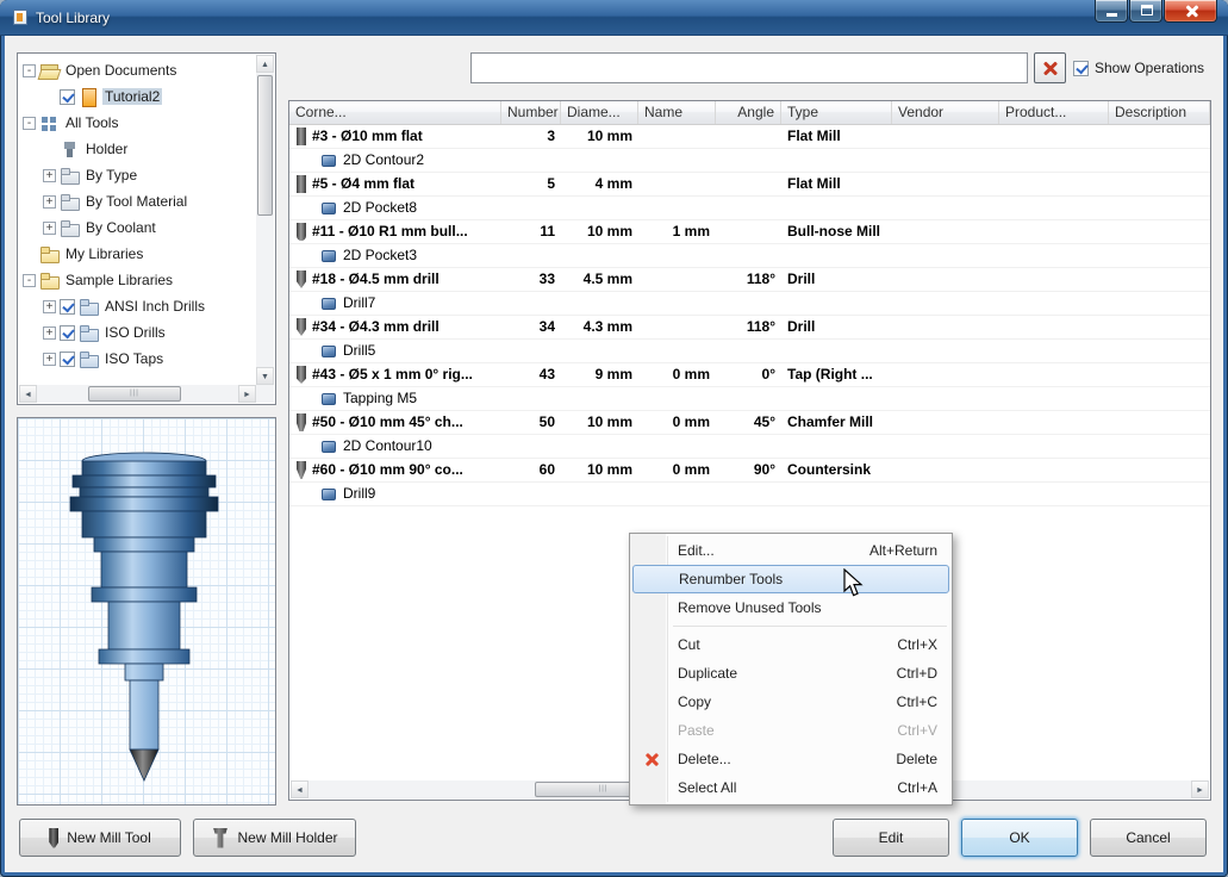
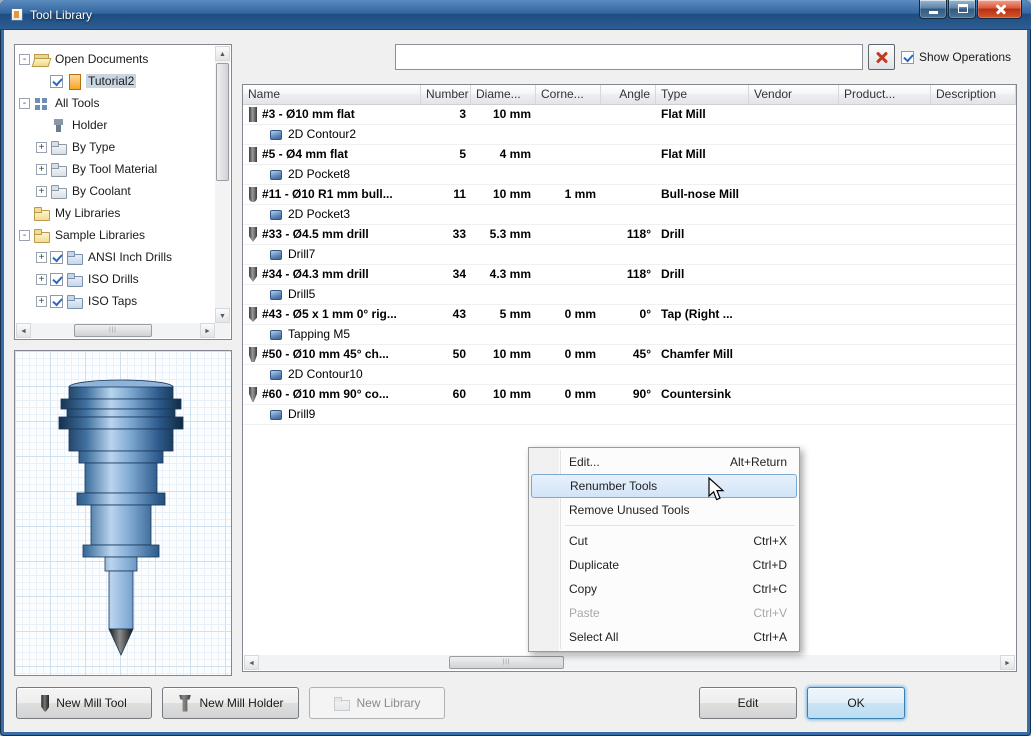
  Tool Library
  -
  Open Documents
  Tutorial2
  -
  All Tools
  Holder
  +
  By Type
  +
  By Tool Material
  +
  By Coolant
  My Libraries
  -
  Sample Libraries
  +
  ANSI Inch Drills
  +
  ISO Drills
  +
  ISO Taps
  Show Operations
- Corne...
+ Name
  Number
  Diame...
- Name
+ Corne...
  Angle
  Type
  Vendor
  Product...
  Description
  #3 - Ø10 mm flat
  3
  10 mm
  Flat Mill
  2D Contour2
  #5 - Ø4 mm flat
  5
  4 mm
  Flat Mill
  2D Pocket8
  #11 - Ø10 R1 mm bull...
  11
  10 mm
  1 mm
  Bull-nose Mill
  2D Pocket3
- #18 - Ø4.5 mm drill
+ #33 - Ø4.5 mm drill
  33
- 4.5 mm
+ 5.3 mm
  118°
  Drill
  Drill7
  #34 - Ø4.3 mm drill
  34
  4.3 mm
  118°
  Drill
  Drill5
  #43 - Ø5 x 1 mm 0° rig...
  43
- 9 mm
+ 5 mm
  0 mm
  0°
  Tap (Right ...
  Tapping M5
  #50 - Ø10 mm 45° ch...
  50
  10 mm
  0 mm
  45°
  Chamfer Mill
  2D Contour10
  #60 - Ø10 mm 90° co...
  60
  10 mm
  0 mm
  90°
  Countersink
  Drill9
  Edit...
  Alt+Return
  Renumber Tools
  Remove Unused Tools
  Cut
  Ctrl+X
  Duplicate
  Ctrl+D
  Copy
  Ctrl+C
  Paste
  Ctrl+V
- Delete...
- Delete
  Select All
  Ctrl+A
  New Mill Tool
  New Mill Holder
+ New Library
  Edit
  OK
- Cancel
